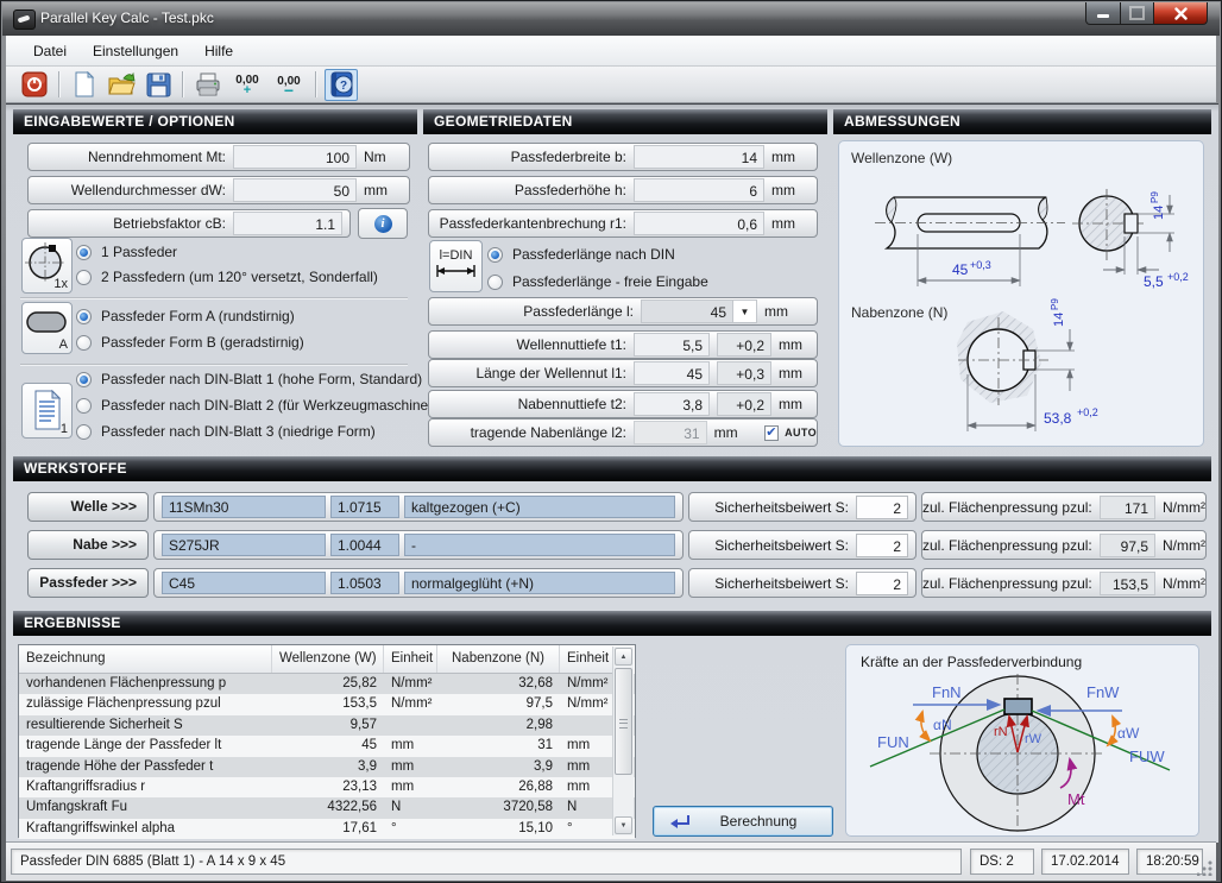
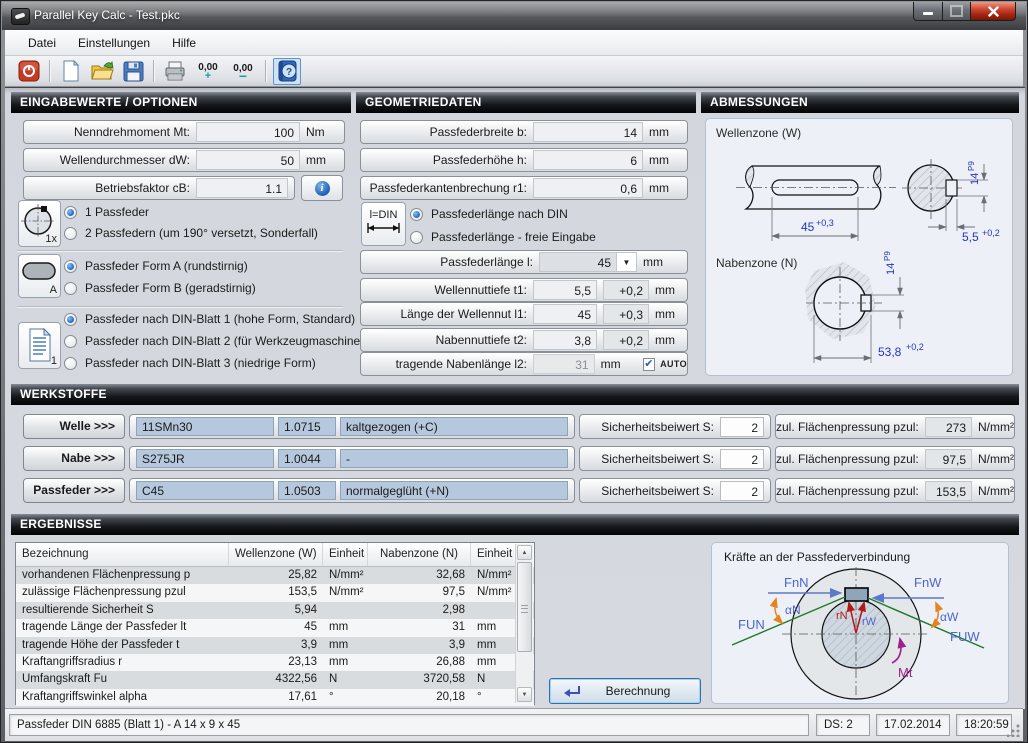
  Parallel Key Calc - Test.pkc
  Datei
  Einstellungen
  Hilfe
  0,00
  +
  0,00
  −
  ?
  EINGABEWERTE / OPTIONEN
  GEOMETRIEDATEN
  ABMESSUNGEN
  WERKSTOFFE
  ERGEBNISSE
  Nenndrehmoment Mt:
  100
  Nm
  Wellendurchmesser dW:
  50
  mm
  Betriebsfaktor cB:
  1.1
  i
  1x
  1 Passfeder
- 2 Passfedern (um 120° versetzt, Sonderfall)
+ 2 Passfedern (um 190° versetzt, Sonderfall)
  A
  Passfeder Form A (rundstirnig)
  Passfeder Form B (geradstirnig)
  1
  Passfeder nach DIN-Blatt 1 (hohe Form, Standard)
  Passfeder nach DIN-Blatt 2 (für Werkzeugmaschine
  Passfeder nach DIN-Blatt 3 (niedrige Form)
  Passfederbreite b:
  14
  mm
  Passfederhöhe h:
  6
  mm
  Passfederkantenbrechung r1:
  0,6
  mm
  l=DIN
  Passfederlänge nach DIN
  Passfederlänge - freie Eingabe
  Passfederlänge l:
  45
  ▼
  mm
  Wellennuttiefe t1:
  5,5
  +0,2
  mm
  Länge der Wellennut l1:
  45
  +0,3
  mm
  Nabennuttiefe t2:
  3,8
  +0,2
  mm
  tragende Nabenlänge l2:
  31
  mm
  ✔
  AUTO
  Wellenzone (W)
  Nabenzone (N)
  45
  +0,3
  5,5
  +0,2
  53,8
  +0,2
  Welle >>>
  11SMn30
  1.0715
  kaltgezogen (+C)
  Sicherheitsbeiwert S:
  2
  zul. Flächenpressung pzul:
- 171
+ 273
  N/mm²
  Nabe >>>
  S275JR
  1.0044
  -
  Sicherheitsbeiwert S:
  2
  zul. Flächenpressung pzul:
  97,5
  N/mm²
  Passfeder >>>
  C45
  1.0503
  normalgeglüht (+N)
  Sicherheitsbeiwert S:
  2
  zul. Flächenpressung pzul:
  153,5
  N/mm²
  Bezeichnung
  Wellenzone (W)
  Einheit
  Nabenzone (N)
  Einheit
  vorhandenen Flächenpressung p
  25,82
  N/mm²
  32,68
  N/mm²
  zulässige Flächenpressung pzul
  153,5
  N/mm²
  97,5
  N/mm²
  resultierende Sicherheit S
- 9,57
+ 5,94
  2,98
  tragende Länge der Passfeder lt
  45
  mm
  31
  mm
  tragende Höhe der Passfeder t
  3,9
  mm
  3,9
  mm
  Kraftangriffsradius r
  23,13
  mm
  26,88
  mm
  Umfangskraft Fu
  4322,56
  N
  3720,58
  N
  Kraftangriffswinkel alpha
  17,61
  °
- 15,10
+ 20,18
  °
  Berechnung
  Kräfte an der Passfederverbindung
  FnN
  FnW
  FUN
  FUW
  αN
  αW
  rN
  rW
  Mt
  Passfeder DIN 6885 (Blatt 1) - A 14 x 9 x 45
  DS: 2
  17.02.2014
  18:20:59
